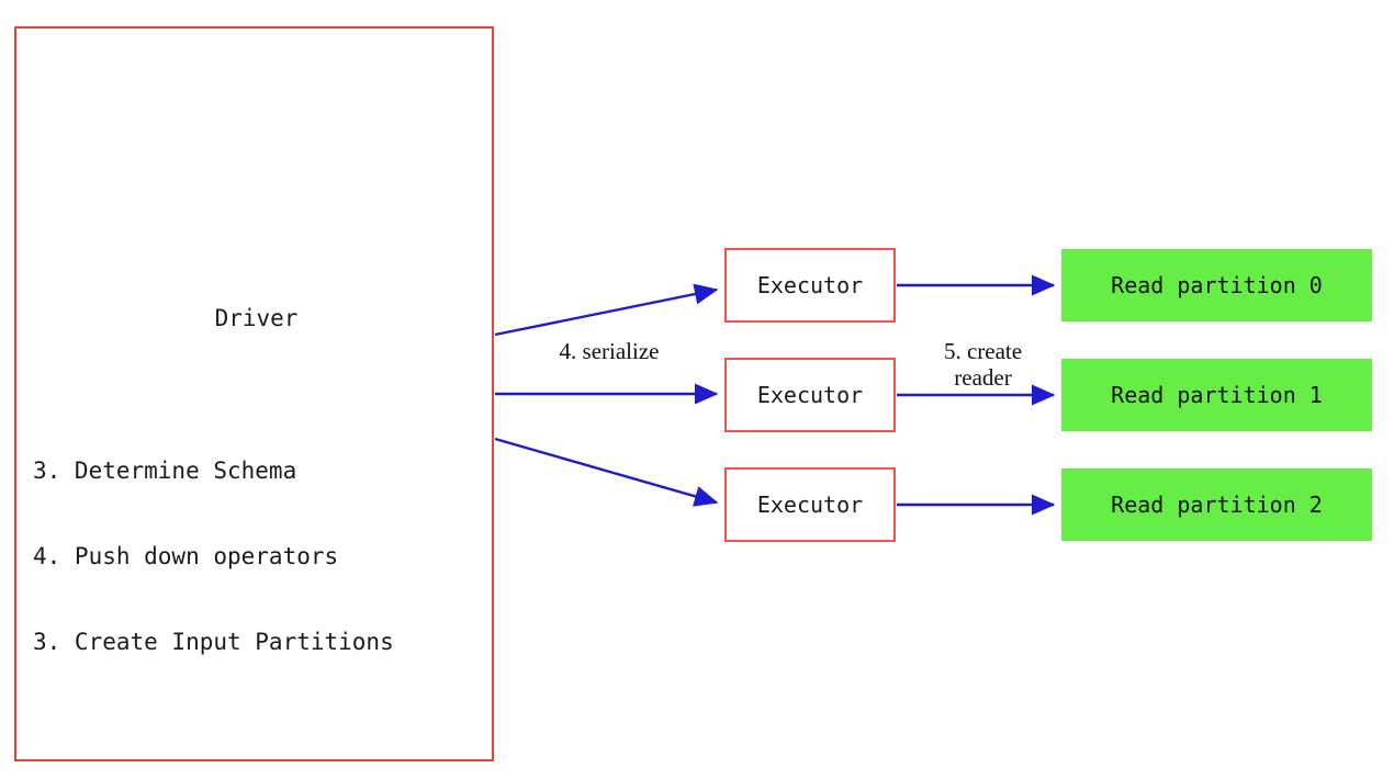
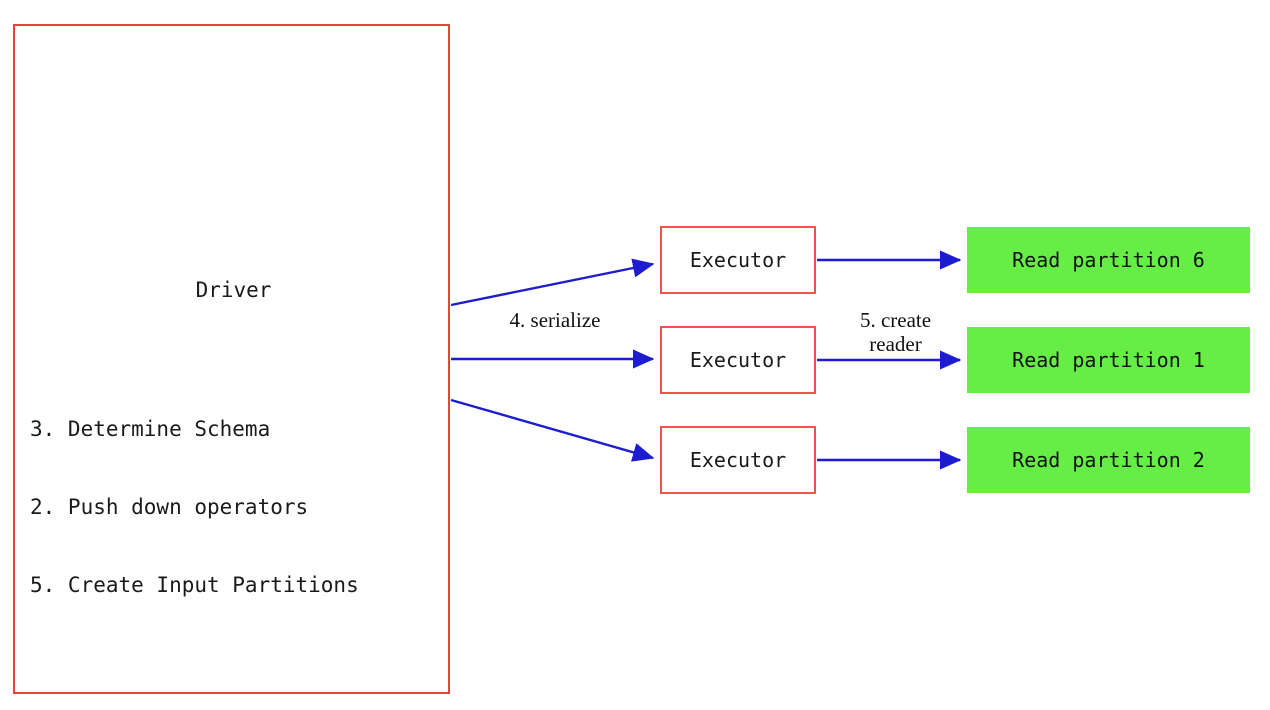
  Driver
  3. Determine Schema
- 4. Push down operators
+ 2. Push down operators
- 3. Create Input Partitions
+ 5. Create Input Partitions
  Executor
  Executor
  Executor
- Read partition 0
+ Read partition 6
  Read partition 1
  Read partition 2
  4. serialize
  5. create
  reader
